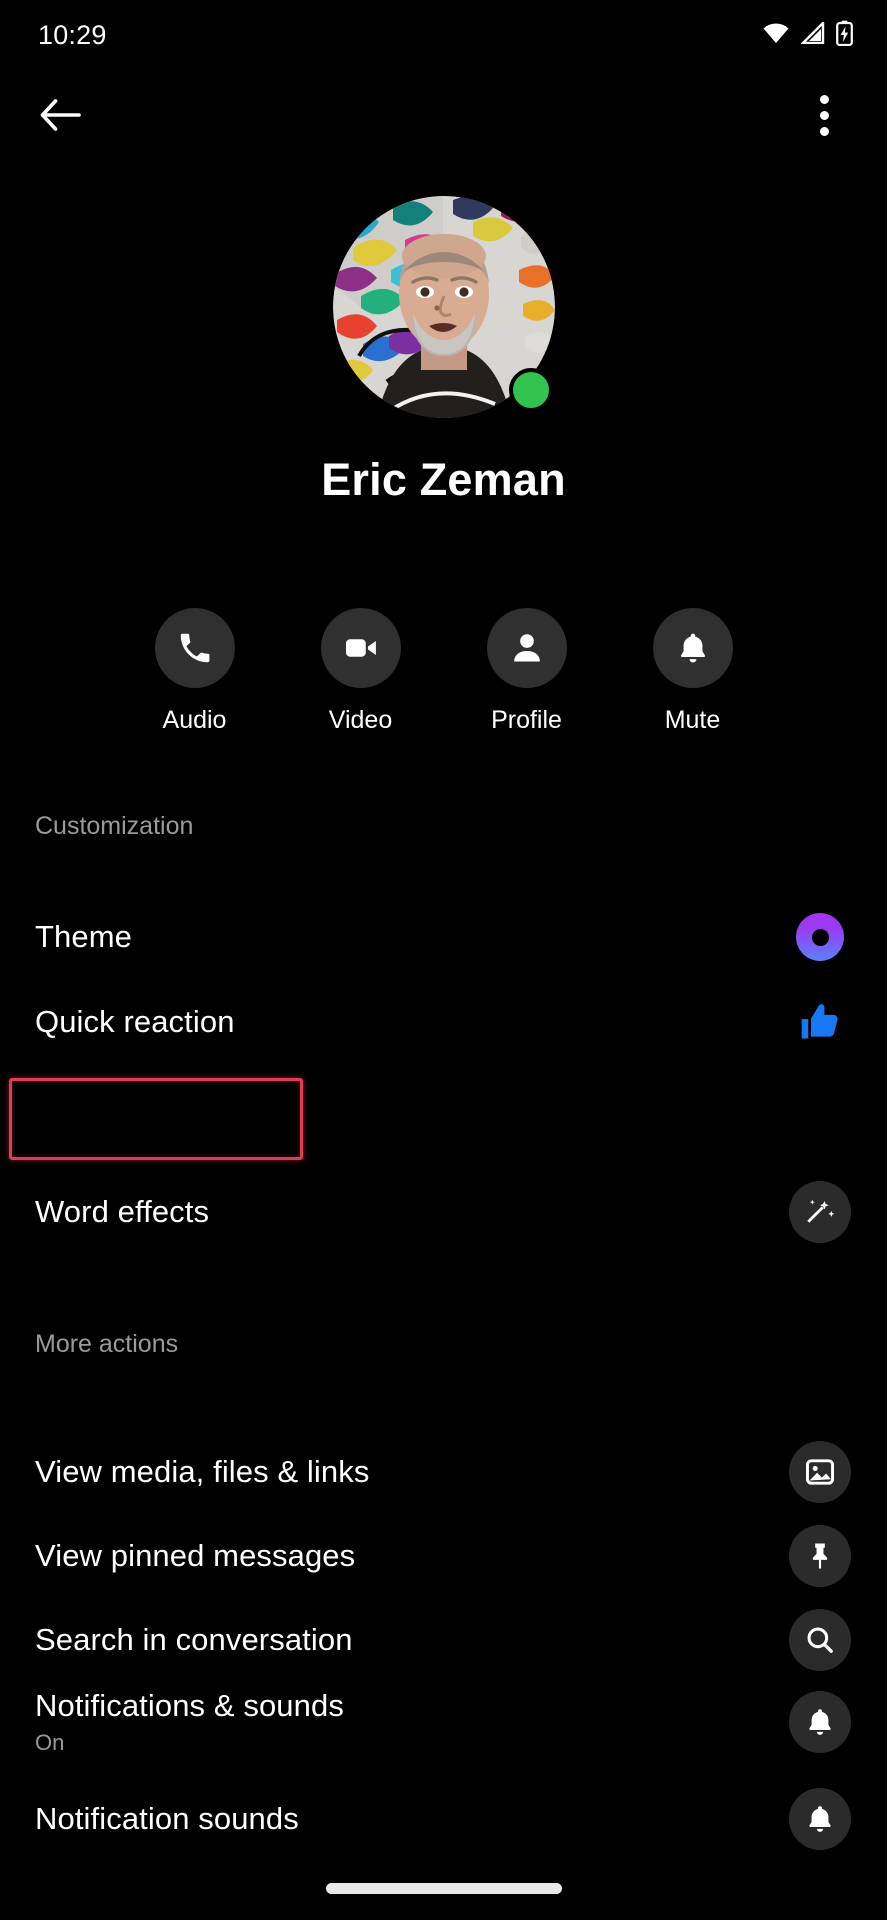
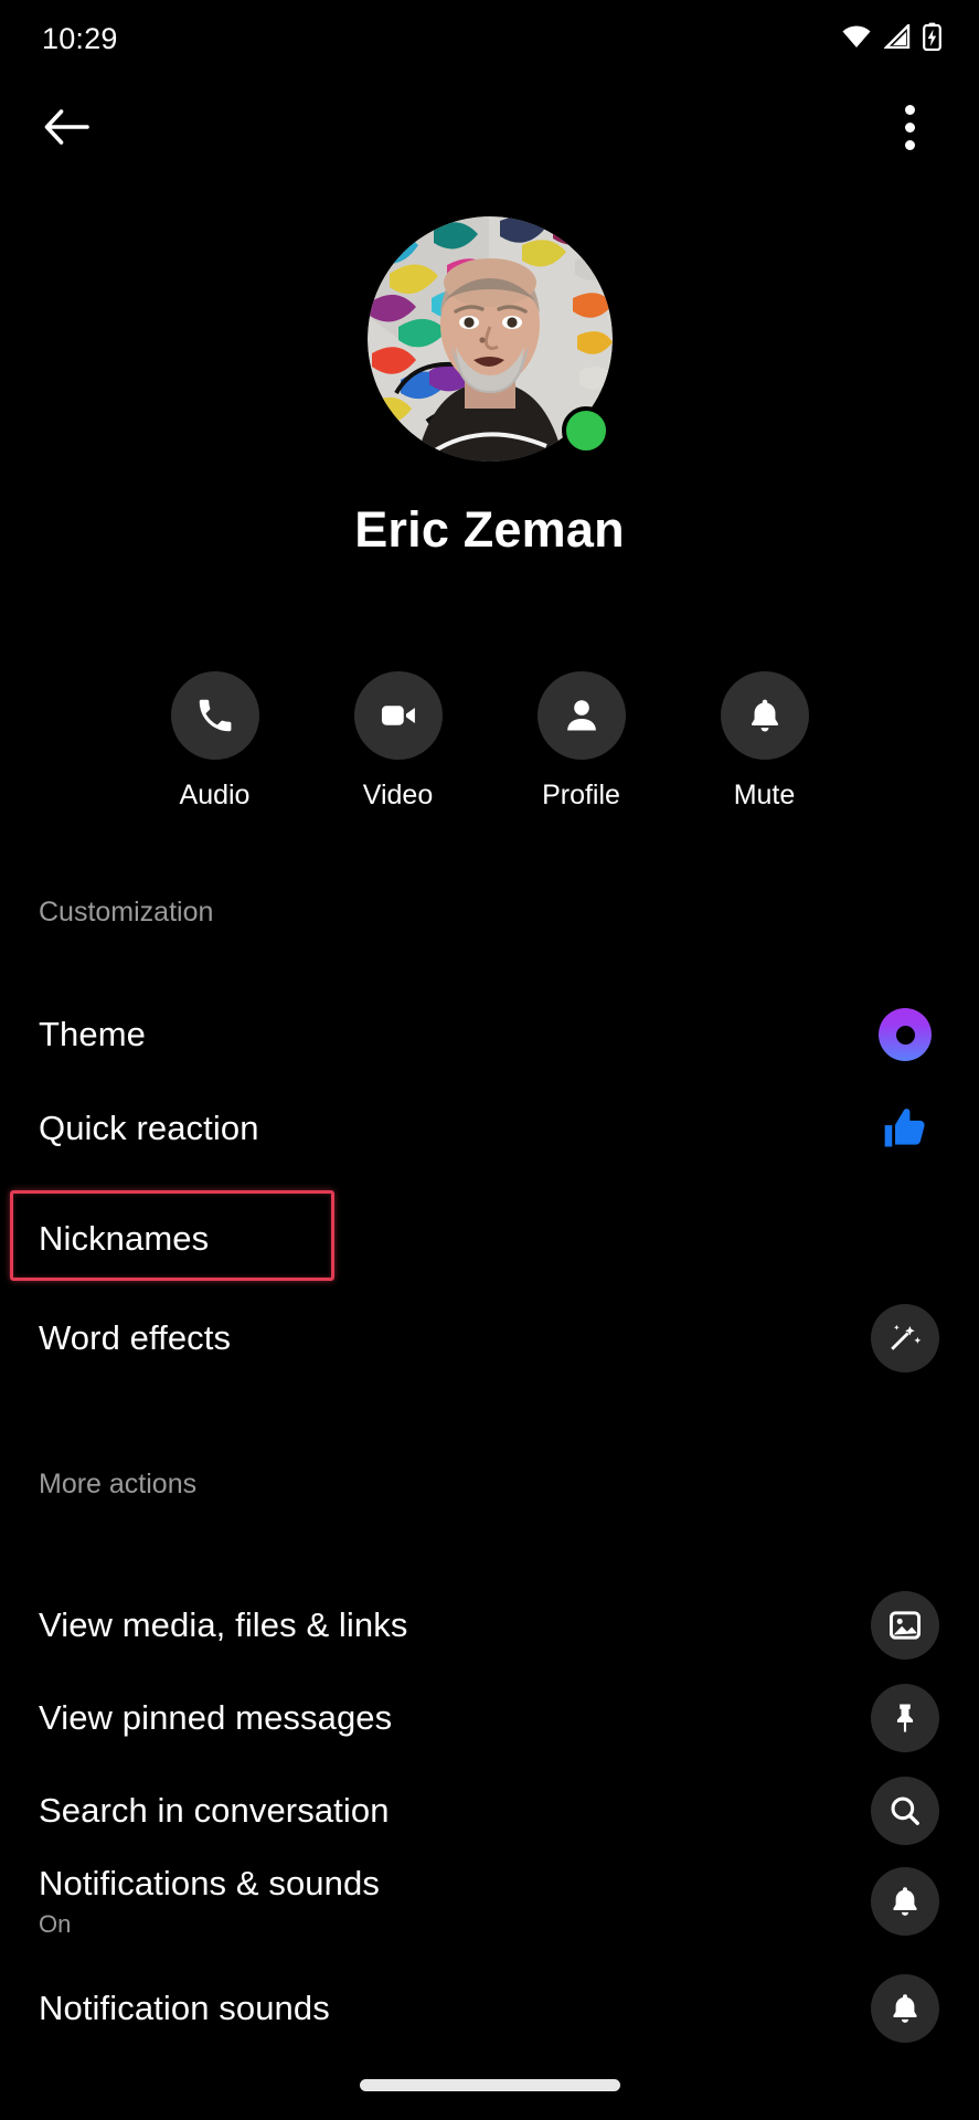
  10:29
  Eric Zeman
  Audio
  Video
  Profile
  Mute
  Customization
  Theme
  Quick reaction
+ Nicknames
  Word effects
  More actions
  View media, files & links
  View pinned messages
  Search in conversation
  Notifications & sounds
  On
  Notification sounds
